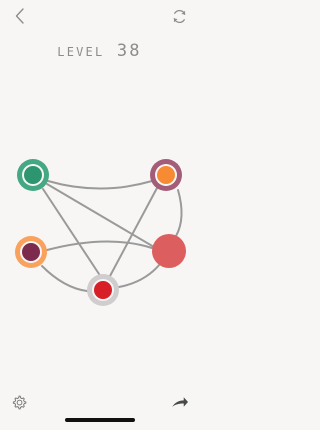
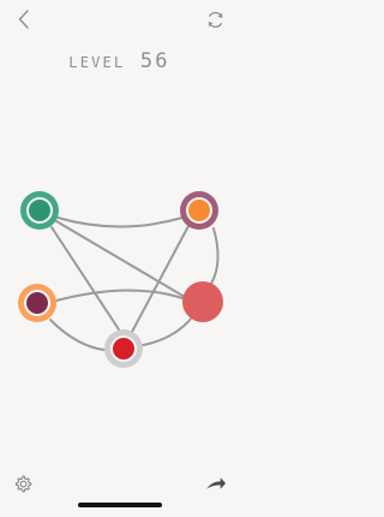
- level 38
+ level 56
